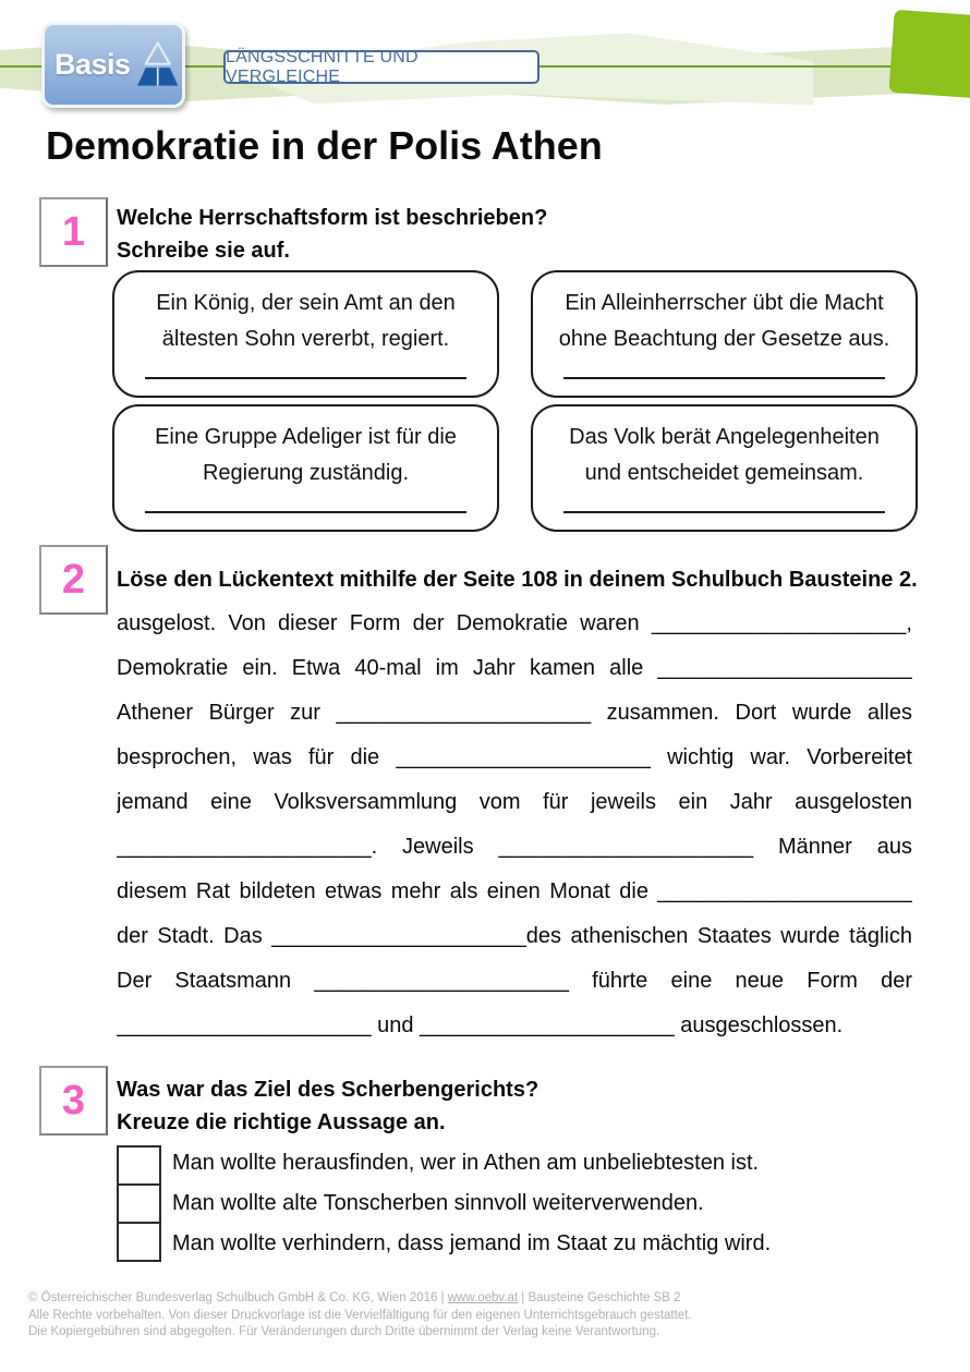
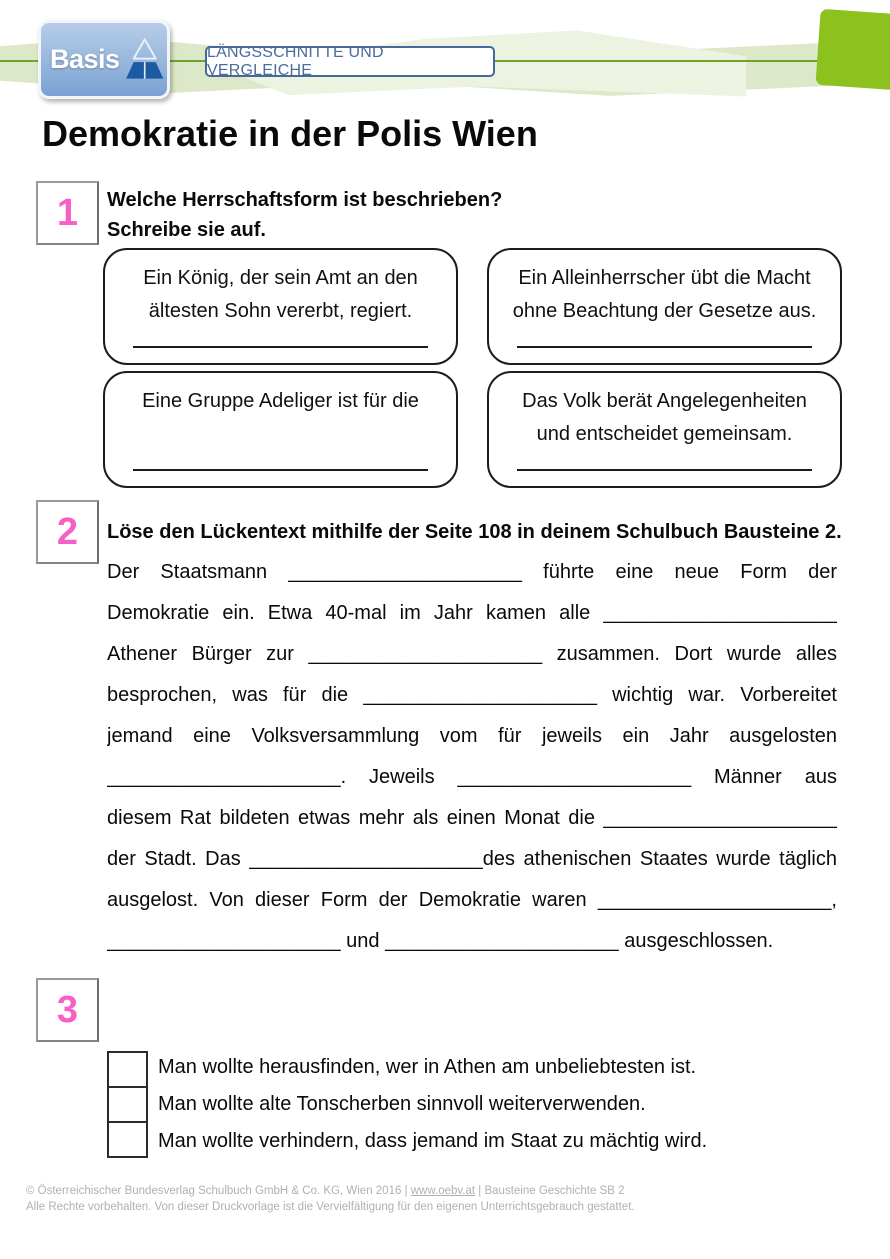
  Basis
  LÄNGSSCHNITTE UND VERGLEICHE
- Demokratie in der Polis Athen
+ Demokratie in der Polis Wien
  1
  Welche Herrschaftsform ist beschrieben?
  Schreibe sie auf.
  Ein König, der sein Amt an den
  ältesten Sohn vererbt, regiert.
  Ein Alleinherrscher übt die Macht
  ohne Beachtung der Gesetze aus.
  Eine Gruppe Adeliger ist für die
- Regierung zuständig.
  Das Volk berät Angelegenheiten
  und entscheidet gemeinsam.
  2
  Löse den Lückentext mithilfe der Seite 108 in deinem Schulbuch Bausteine 2.
- ausgelost. Von dieser Form der Demokratie waren _____________________,
+ Der Staatsmann _____________________ führte eine neue Form der
  Demokratie ein. Etwa 40-mal im Jahr kamen alle _____________________
  Athener Bürger zur _____________________ zusammen. Dort wurde alles
  besprochen, was für die _____________________ wichtig war. Vorbereitet
  jemand eine Volksversammlung vom für jeweils ein Jahr ausgelosten
  _____________________. Jeweils _____________________ Männer aus
  diesem Rat bildeten etwas mehr als einen Monat die _____________________
  der Stadt. Das _____________________des athenischen Staates wurde täglich
- Der Staatsmann _____________________ führte eine neue Form der
+ ausgelost. Von dieser Form der Demokratie waren _____________________,
  _____________________ und _____________________ ausgeschlossen.
  3
- Was war das Ziel des Scherbengerichts?
- Kreuze die richtige Aussage an.
  Man wollte herausfinden, wer in Athen am unbeliebtesten ist.
  Man wollte alte Tonscherben sinnvoll weiterverwenden.
  Man wollte verhindern, dass jemand im Staat zu mächtig wird.
  © Österreichischer Bundesverlag Schulbuch GmbH & Co. KG, Wien 2016 | www.oebv.at | Bausteine Geschichte SB 2
  Alle Rechte vorbehalten. Von dieser Druckvorlage ist die Vervielfältigung für den eigenen Unterrichtsgebrauch gestattet.
- Die Kopiergebühren sind abgegolten. Für Veränderungen durch Dritte übernimmt der Verlag keine Verantwortung.
